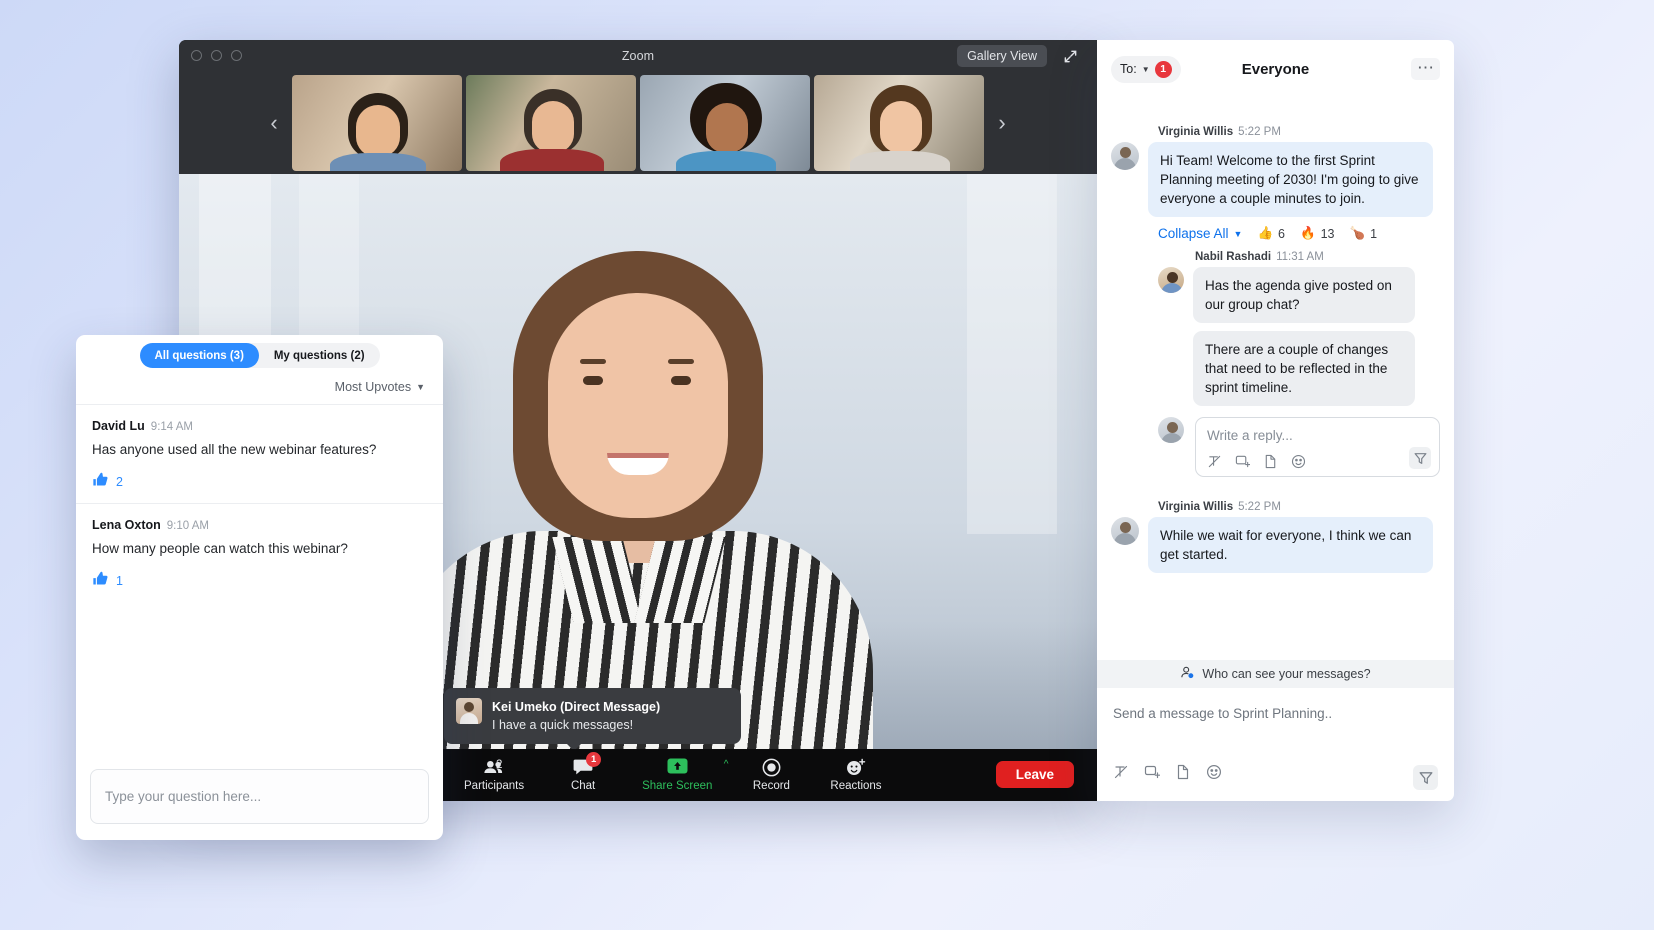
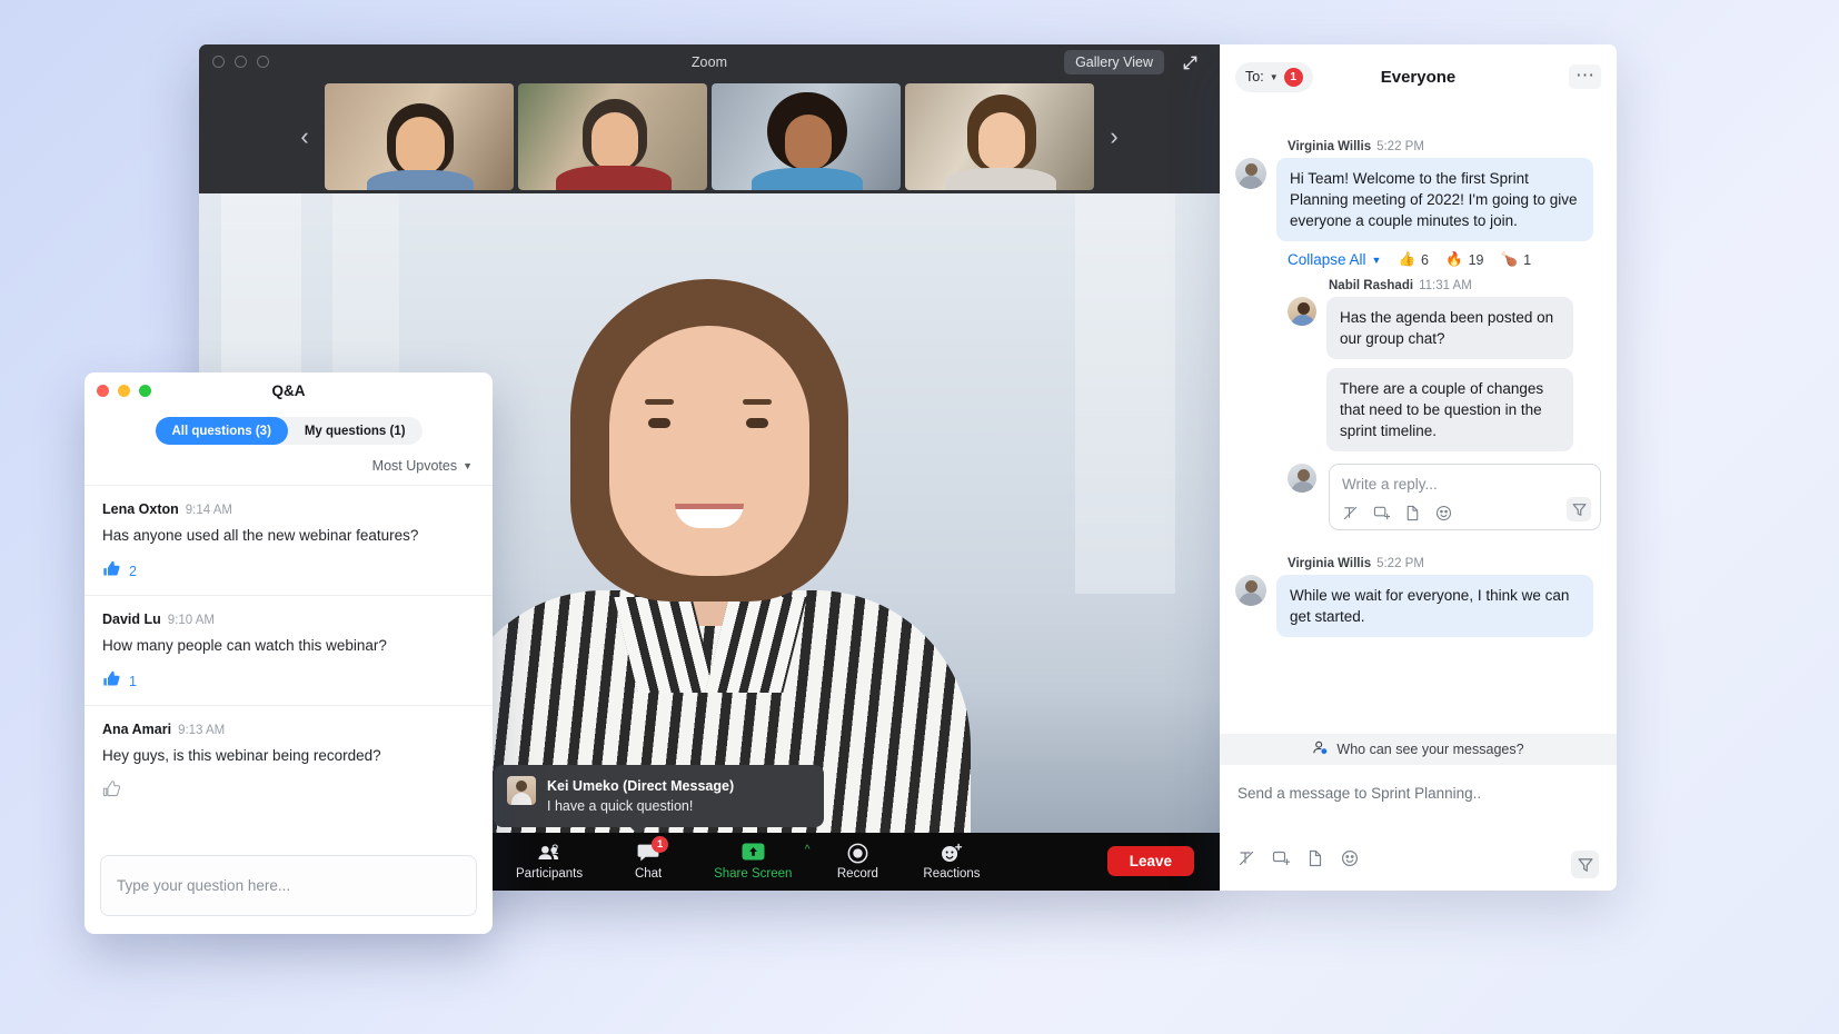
  Zoom
  Gallery View
  ‹
  ›
  Kei Umeko (Direct Message)
- I have a quick messages!
+ I have a quick question!
  2
  Participants
  1
  Chat
  Share Screen
  ^
  Record
  Reactions
  Leave
  To:
  ▼
  1
  Everyone
  ⋯
  Virginia Willis 5:22 PM
- Hi Team! Welcome to the first Sprint Planning meeting of 2030! I'm going to give everyone a couple minutes to join.
+ Hi Team! Welcome to the first Sprint Planning meeting of 2022! I'm going to give everyone a couple minutes to join.
  Collapse All
  ▼
  👍
  6
  🔥
- 13
+ 19
  🍗
  1
  Nabil Rashadi 11:31 AM
- Has the agenda give posted on our group chat?
+ Has the agenda been posted on our group chat?
- There are a couple of changes that need to be reflected in the sprint timeline.
+ There are a couple of changes that need to be question in the sprint timeline.
  Write a reply...
  Virginia Willis 5:22 PM
  While we wait for everyone, I think we can get started.
  Who can see your messages?
  Send a message to Sprint Planning..
+ Q&A
  All questions (3)
- My questions (2)
+ My questions (1)
  Most Upvotes
  ▼
- David Lu 9:14 AM
+ Lena Oxton 9:14 AM
  Has anyone used all the new webinar features?
  2
- Lena Oxton 9:10 AM
+ David Lu 9:10 AM
  How many people can watch this webinar?
  1
+ Ana Amari 9:13 AM
+ Hey guys, is this webinar being recorded?
  Type your question here...
